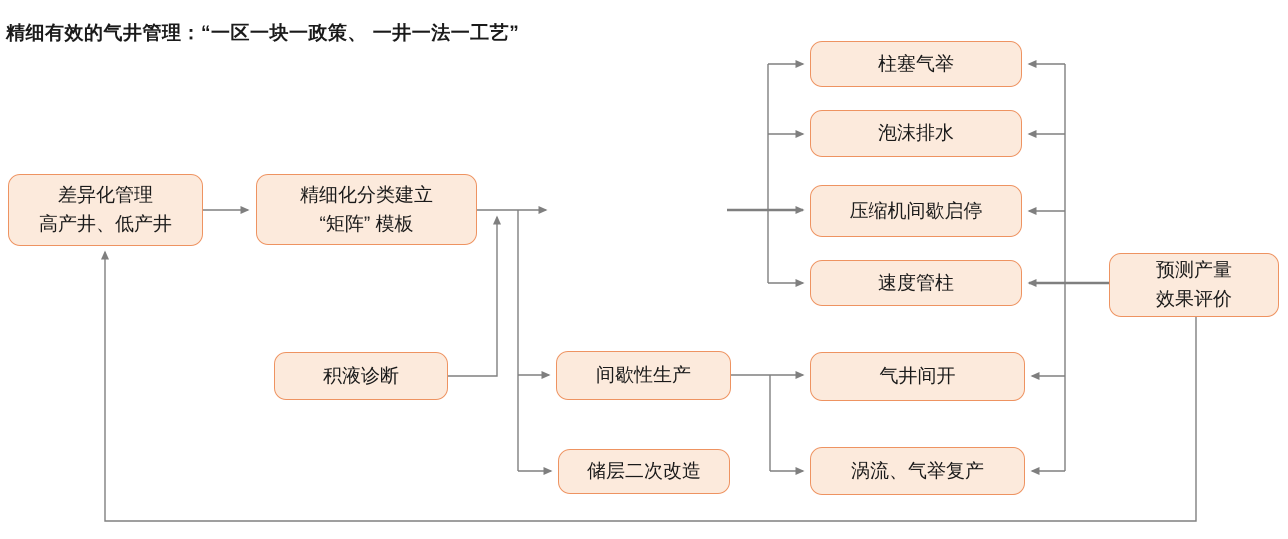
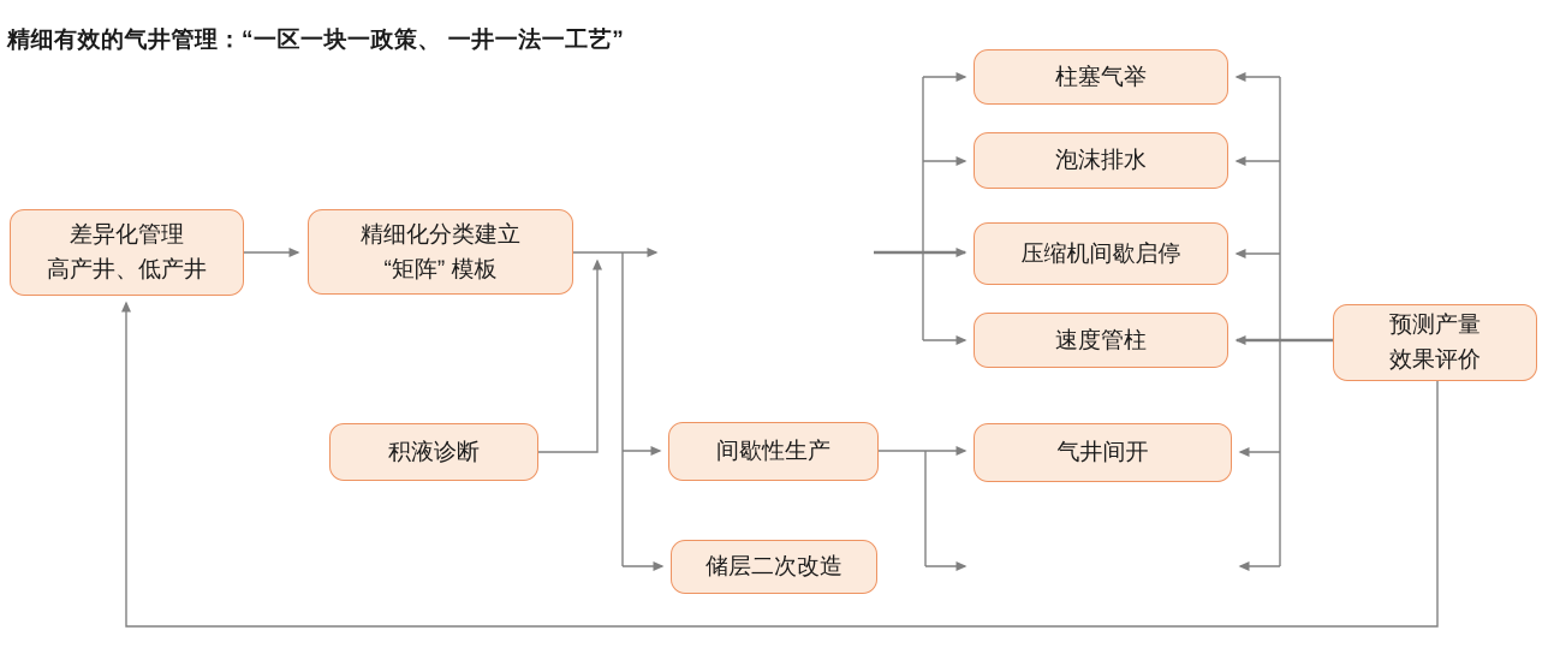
  精细有效的气井管理：“一区一块一政策、 一井一法一工艺”
  差异化管理
  高产井、低产井
  精细化分类建立
  “矩阵” 模板
  积液诊断
  间歇性生产
  储层二次改造
  柱塞气举
  泡沫排水
  压缩机间歇启停
  速度管柱
  气井间开
- 涡流、气举复产
  预测产量
  效果评价
